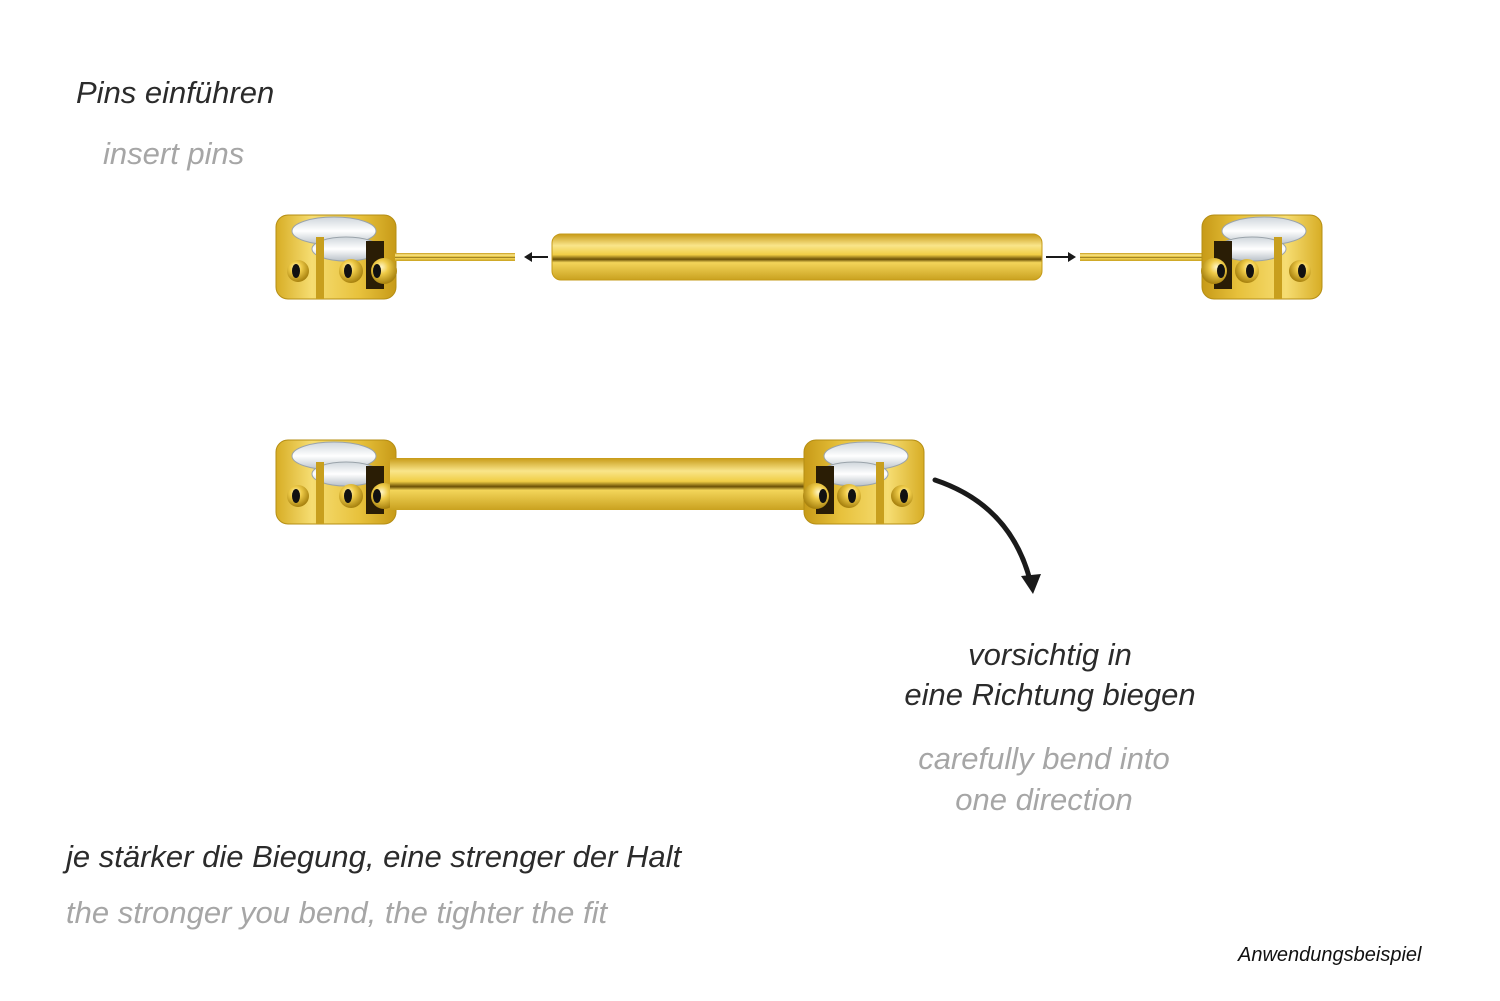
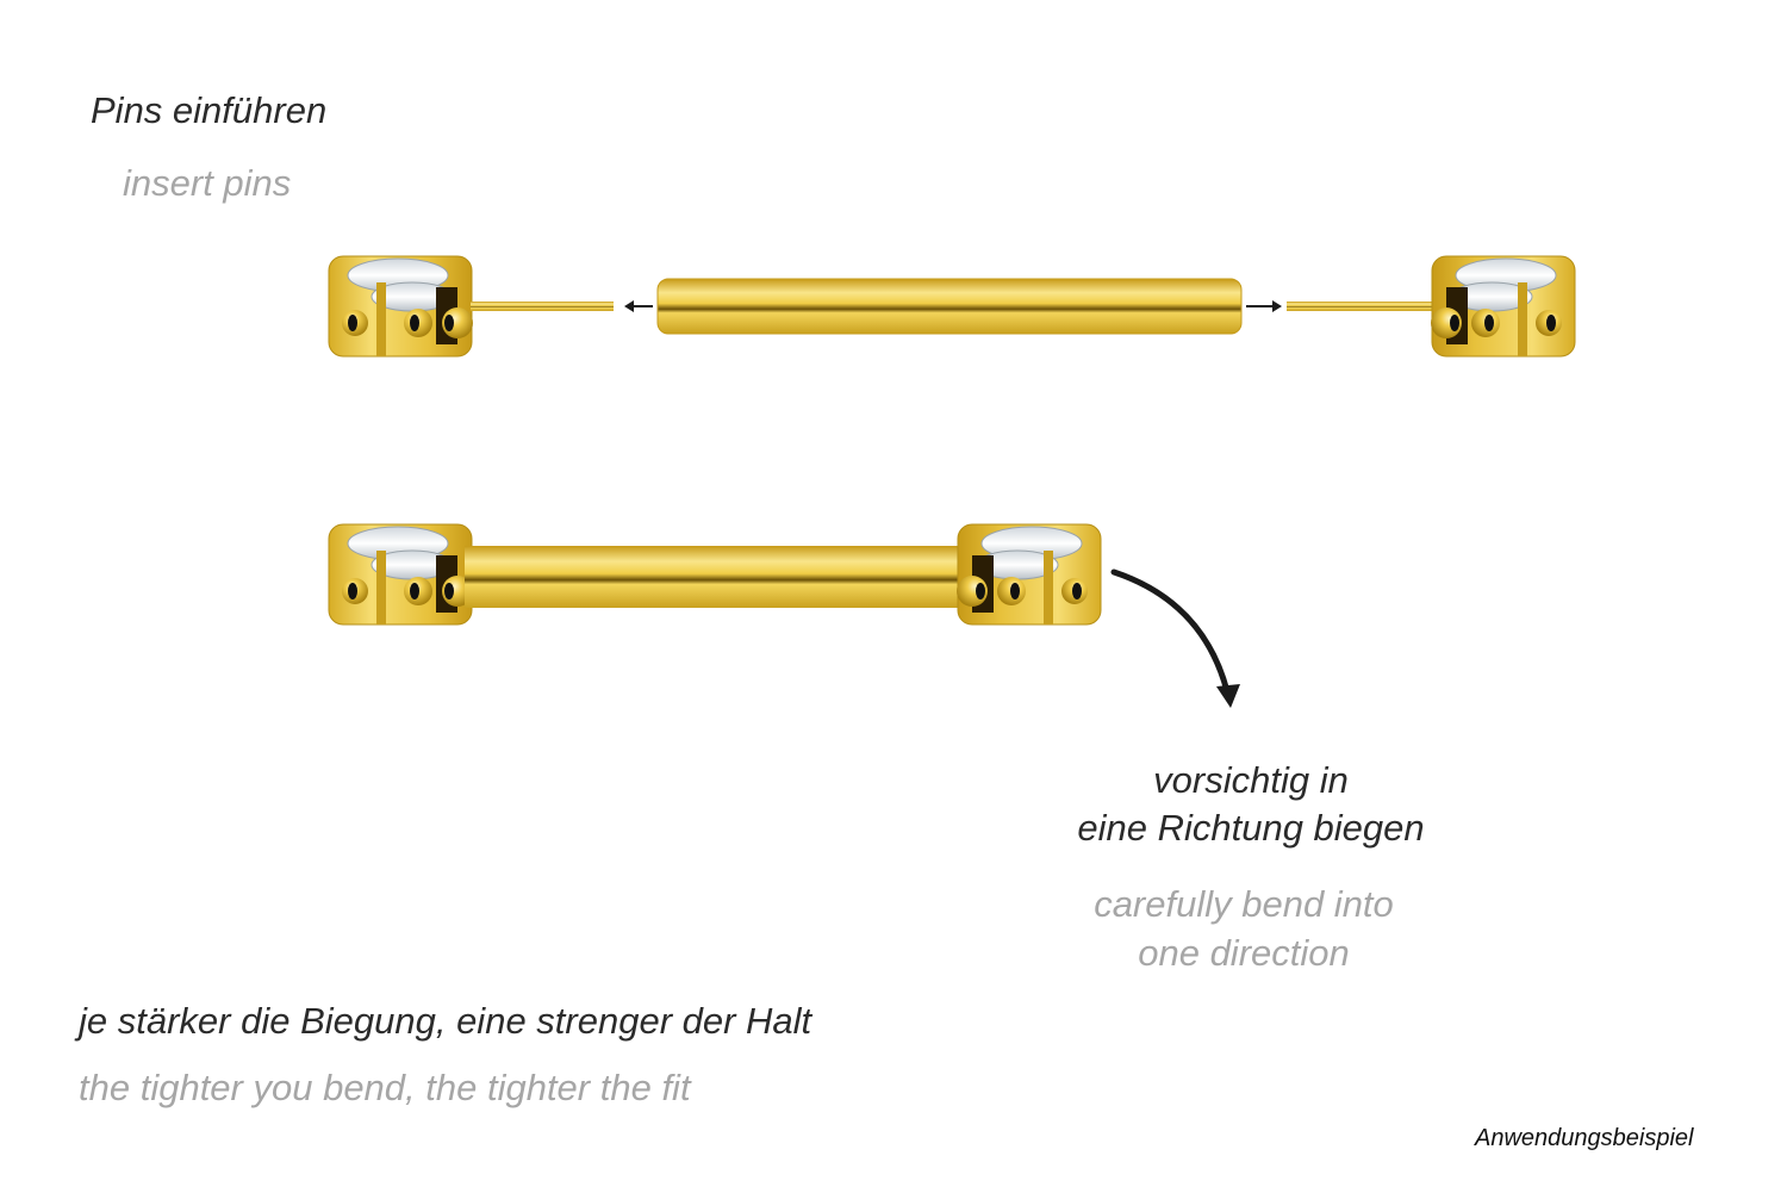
  Pins einführen
  insert pins
  vorsichtig in
  eine Richtung biegen
  carefully bend into
  one direction
  je stärker die Biegung, eine strenger der Halt
- the stronger you bend, the tighter the fit
+ the tighter you bend, the tighter the fit
  Anwendungsbeispiel
